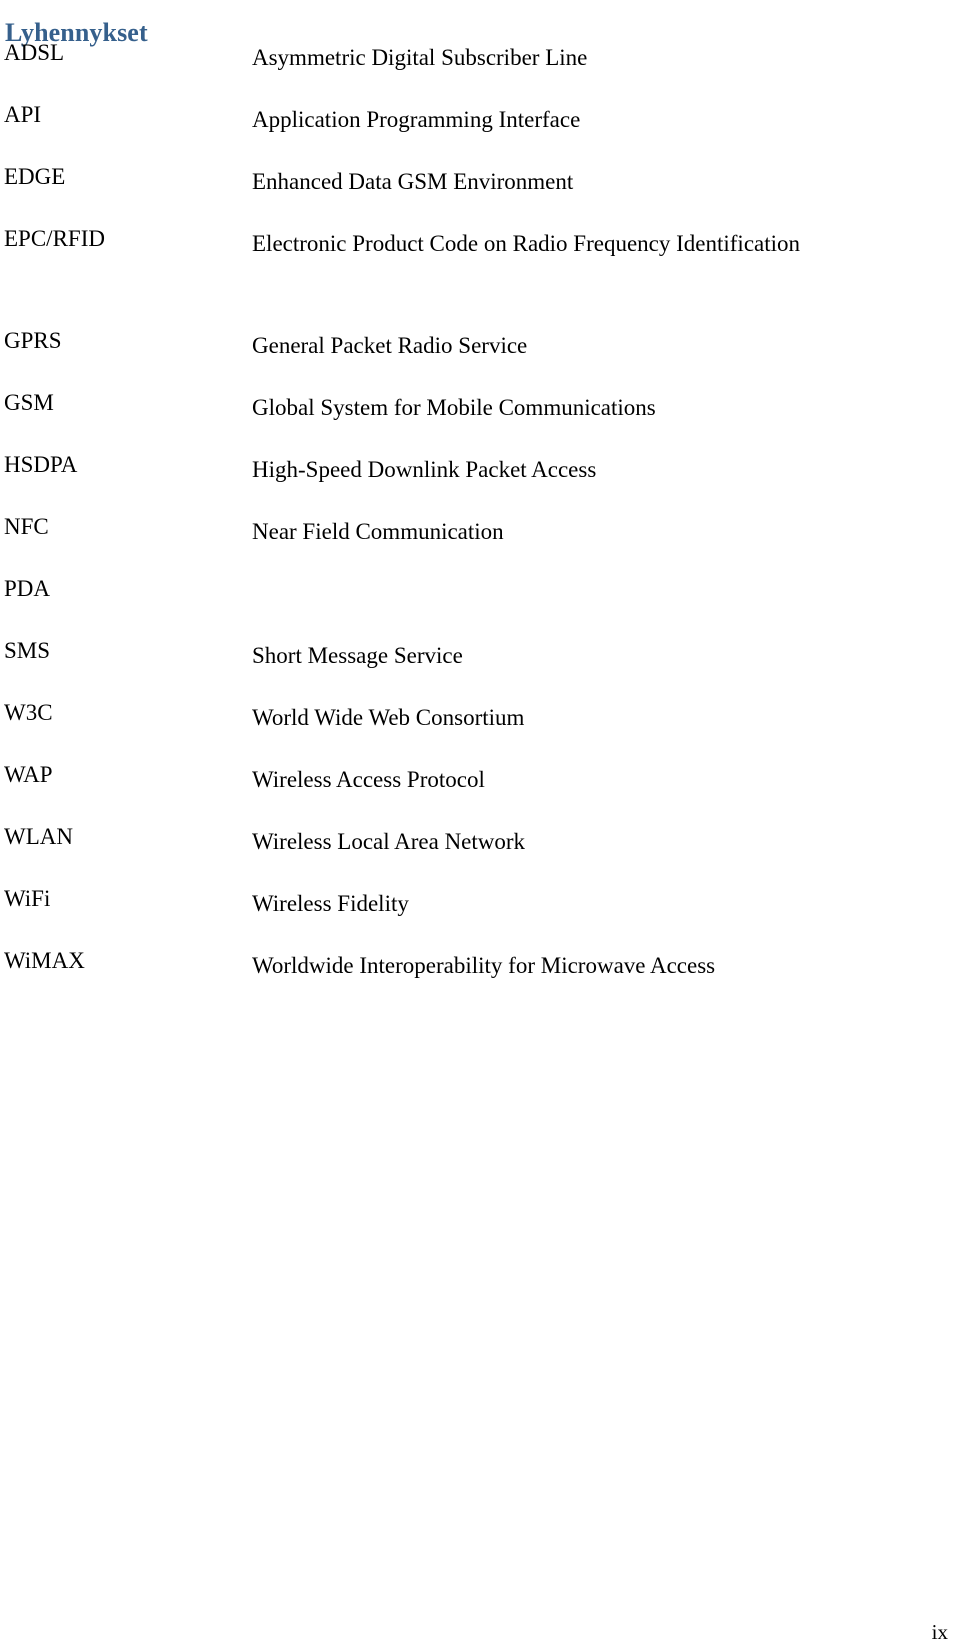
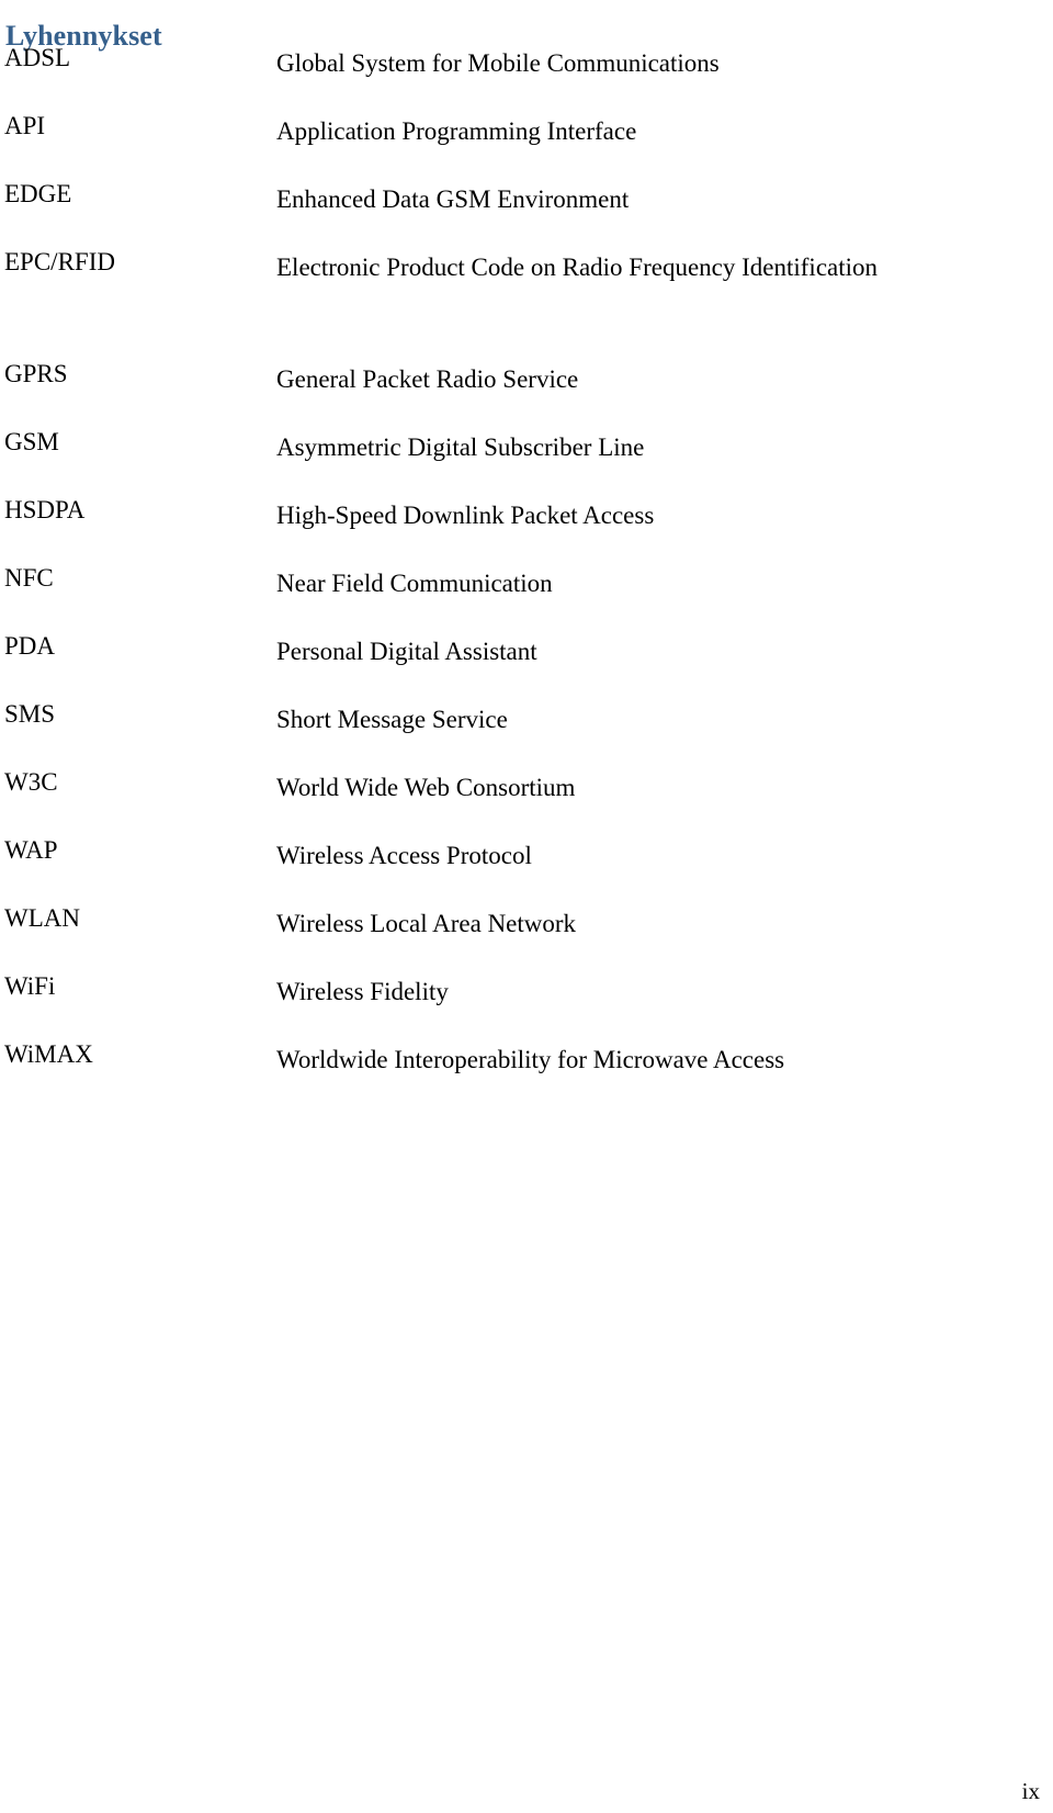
  Lyhennykset
  ADSL
- Asymmetric Digital Subscriber Line
+ Global System for Mobile Communications
  API
  Application Programming Interface
  EDGE
  Enhanced Data GSM Environment
  EPC/RFID
  Electronic Product Code on Radio Frequency Identification
  GPRS
  General Packet Radio Service
  GSM
- Global System for Mobile Communications
+ Asymmetric Digital Subscriber Line
  HSDPA
  High-Speed Downlink Packet Access
  NFC
  Near Field Communication
  PDA
+ Personal Digital Assistant
  SMS
  Short Message Service
  W3C
  World Wide Web Consortium
  WAP
  Wireless Access Protocol
  WLAN
  Wireless Local Area Network
  WiFi
  Wireless Fidelity
  WiMAX
  Worldwide Interoperability for Microwave Access
  ix
